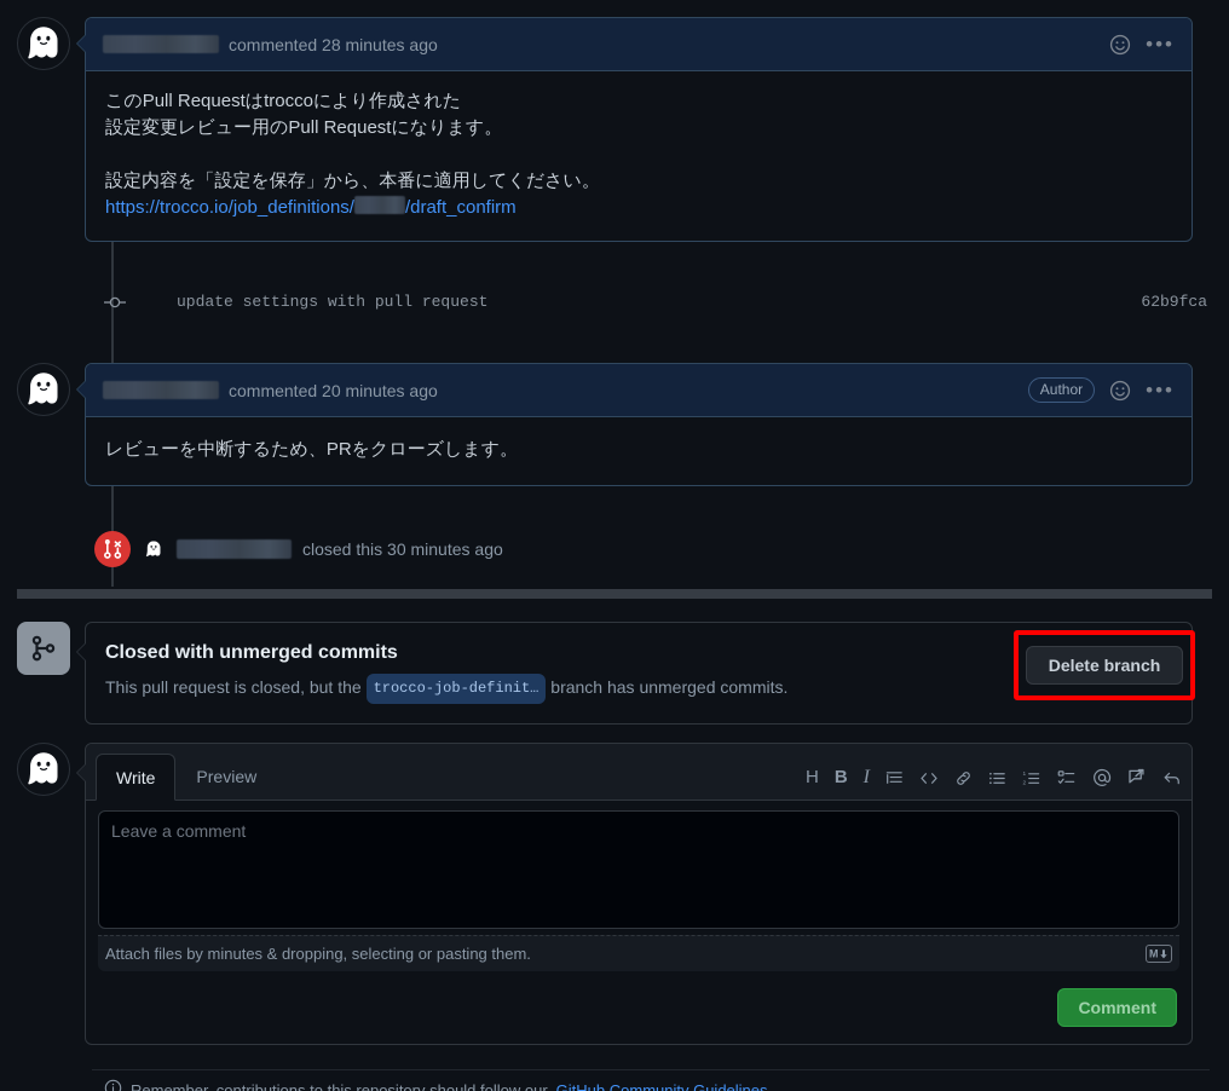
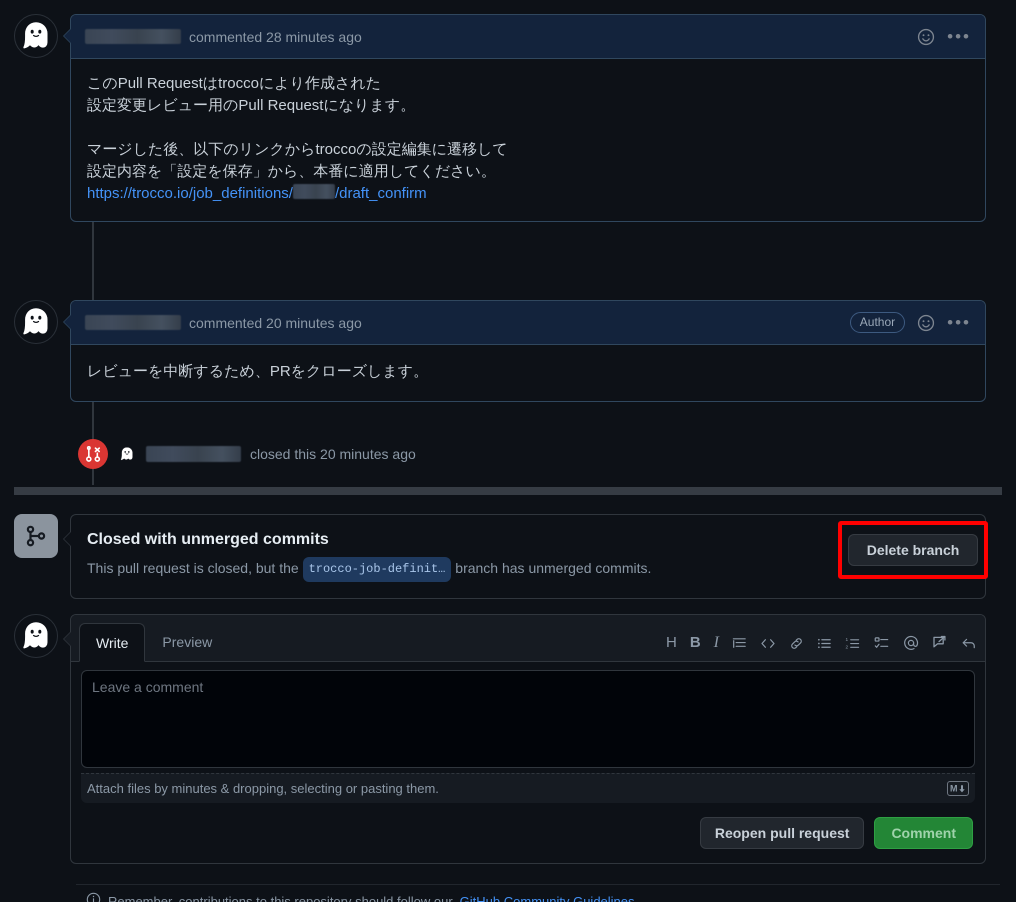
  commented 28 minutes ago
  •••
  このPull Requestはtroccoにより作成された
  設定変更レビュー用のPull Requestになります。
+ マージした後、以下のリンクからtroccoの設定編集に遷移して
  設定内容を「設定を保存」から、本番に適用してください。
  https://trocco.io/job_definitions/ /draft_confirm
- update settings with pull request
- 62b9fca
  commented 20 minutes ago
  Author
  •••
  レビューを中断するため、PRをクローズします。
- closed this 30 minutes ago
+ closed this 20 minutes ago
  Closed with unmerged commits
  This pull request is closed, but the trocco-job-definit… branch has unmerged commits.
  Delete branch
  Write
  Preview
  H
  B
  I
  Leave a comment
  Attach files by minutes & dropping, selecting or pasting them.
  M
+ Reopen pull request
  Comment
  Remember, contributions to this repository should follow our
  GitHub Community Guidelines
